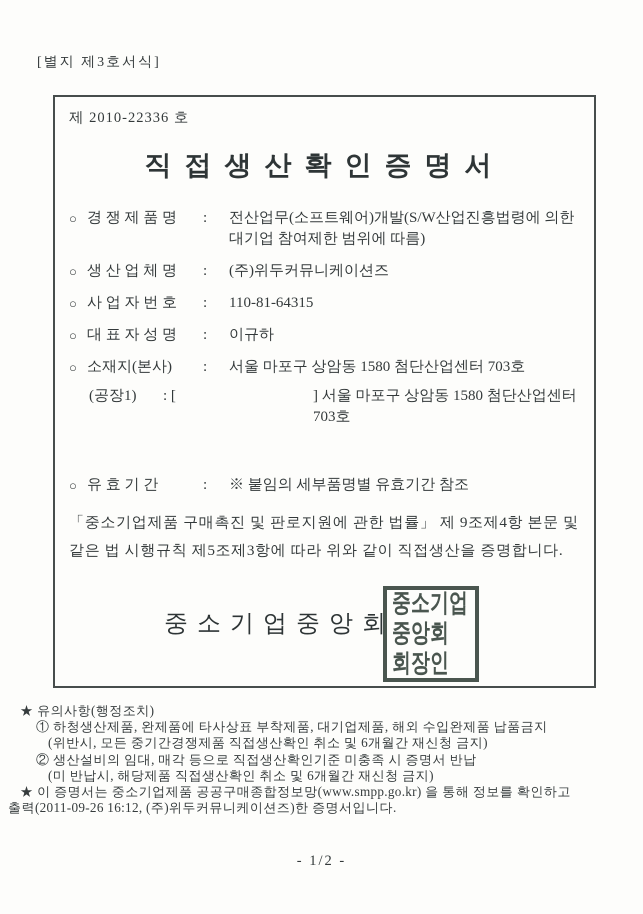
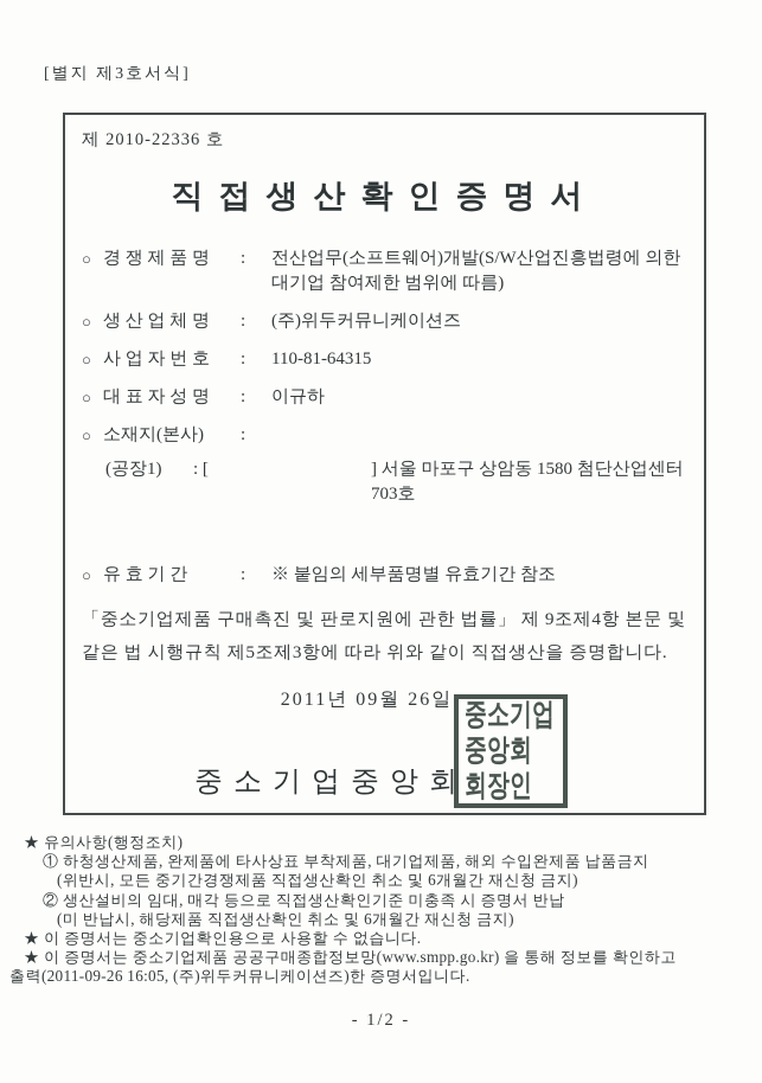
  [별지 제3호서식]
  제 2010-22336 호
  직접생산확인증명서
  ○
  경 쟁 제 품 명
  :
  전산업무(소프트웨어)개발(S/W산업진흥법령에 의한 대기업 참여제한 범위에 따름)
  ○
  생 산 업 체 명
  :
  (주)위두커뮤니케이션즈
  ○
  사 업 자 번 호
  :
  110-81-64315
  ○
  대 표 자 성 명
  :
  이규하
  ○
  소재지(본사)
  :
- 서울 마포구 상암동 1580 첨단산업센터 703호
  (공장1)
  : [
  ] 서울 마포구 상암동 1580 첨단산업센터 703호
  ○
  유 효 기 간
  :
  ※ 붙임의 세부품명별 유효기간 참조
  「중소기업제품 구매촉진 및 판로지원에 관한 법률」 제 9조제4항 본문 및
  같은 법 시행규칙 제5조제3항에 따라 위와 같이 직접생산을 증명합니다.
+ 2011년 09월 26일
  중소기업중앙회
  중소기업
  중앙회
  회장인
  ★ 유의사항(행정조치)
  ① 하청생산제품, 완제품에 타사상표 부착제품, 대기업제품, 해외 수입완제품 납품금지
  (위반시, 모든 중기간경쟁제품 직접생산확인 취소 및 6개월간 재신청 금지)
  ② 생산설비의 임대, 매각 등으로 직접생산확인기준 미충족 시 증명서 반납
  (미 반납시, 해당제품 직접생산확인 취소 및 6개월간 재신청 금지)
+ ★ 이 증명서는 중소기업확인용으로 사용할 수 없습니다.
  ★ 이 증명서는 중소기업제품 공공구매종합정보망(www.smpp.go.kr) 을 통해 정보를 확인하고
- 출력(2011-09-26 16:12, (주)위두커뮤니케이션즈)한 증명서입니다.
+ 출력(2011-09-26 16:05, (주)위두커뮤니케이션즈)한 증명서입니다.
  - 1/2 -
